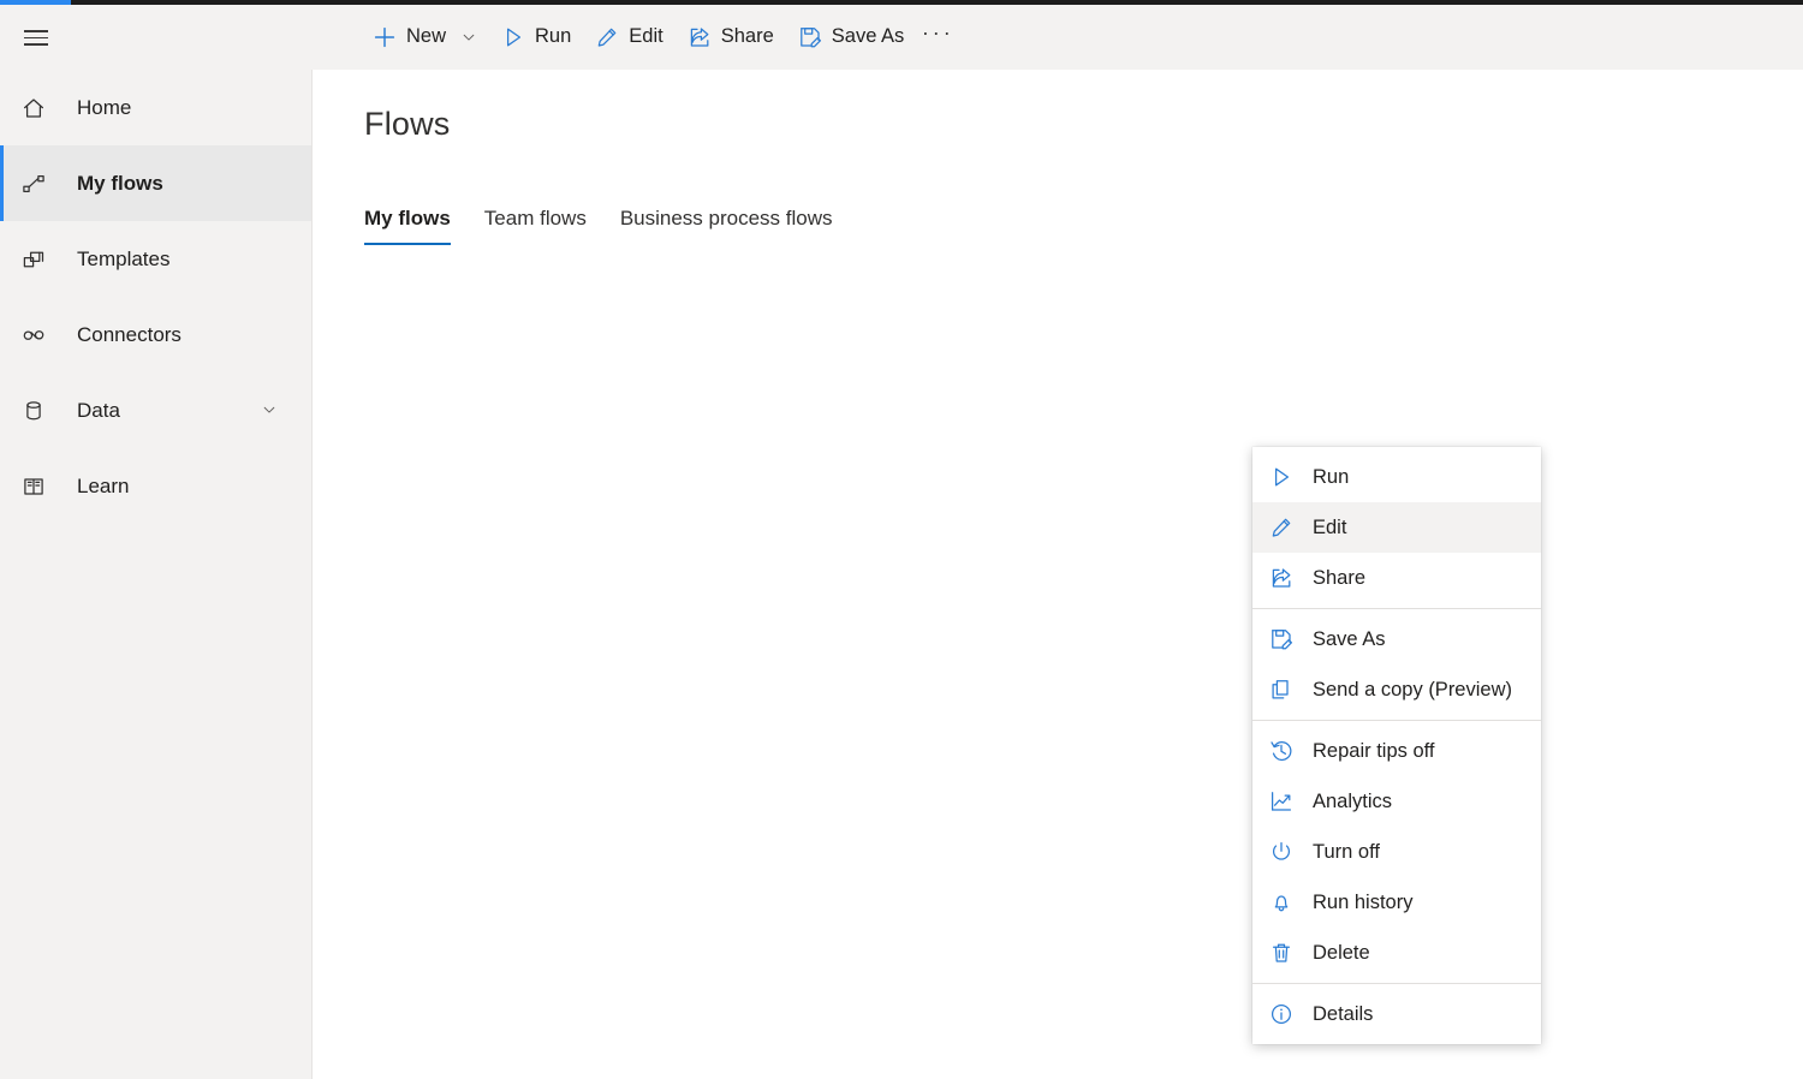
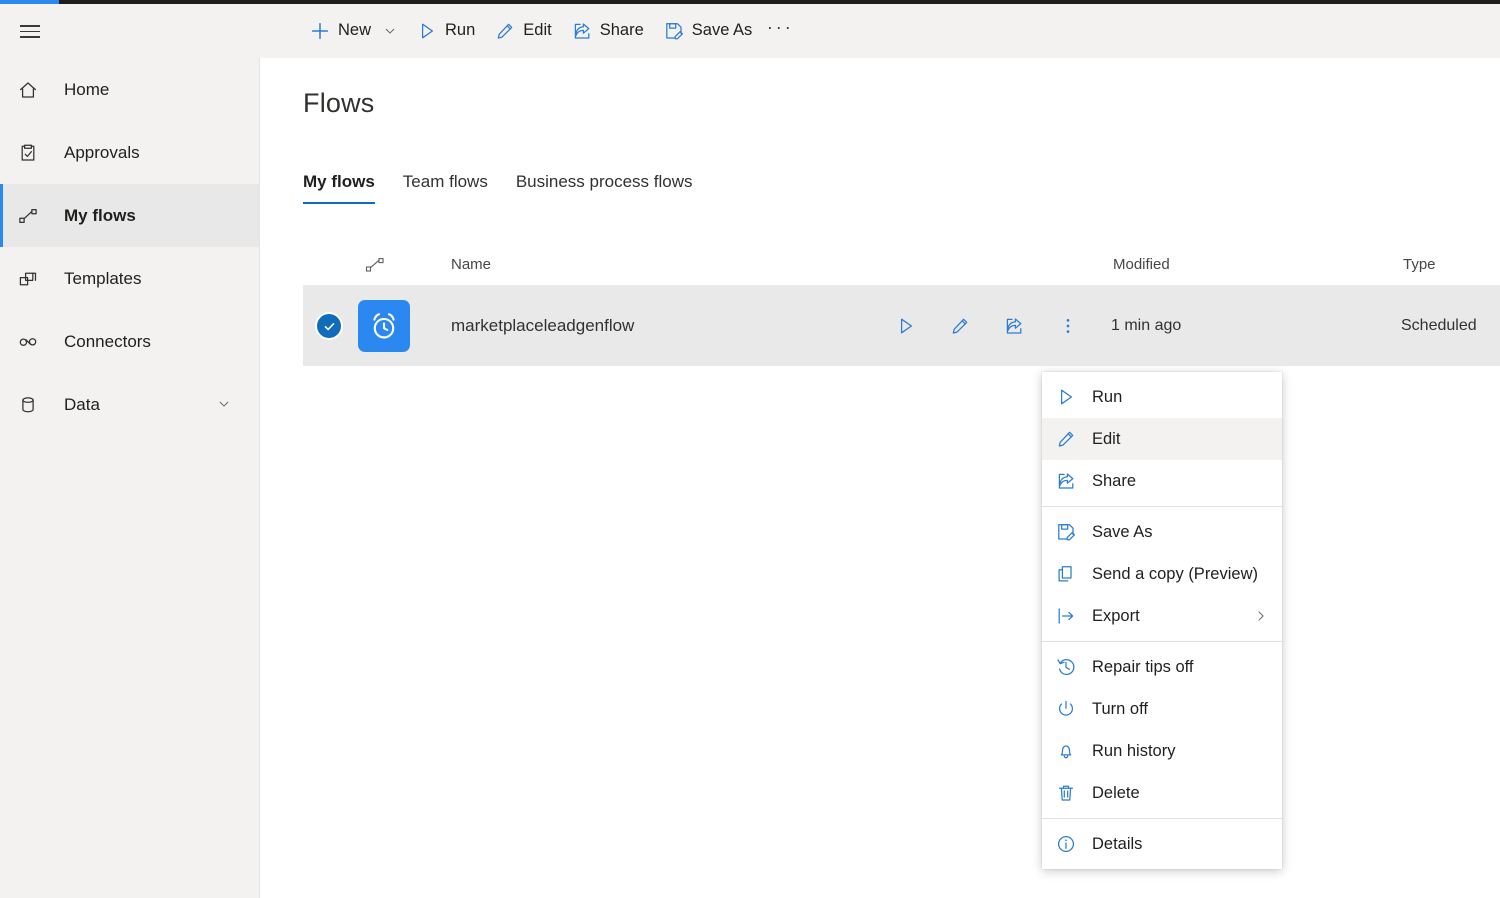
  New
  Run
  Edit
  Share
  Save As
  ···
  Home
+ Approvals
  My flows
  Templates
  Connectors
  Data
- Learn
  Flows
  My flows
  Team flows
  Business process flows
+ Name
+ Modified
+ Type
+ marketplaceleadgenflow
+ 1 min ago
+ Scheduled
  Run
  Edit
  Share
  Save As
  Send a copy (Preview)
+ Export
  Repair tips off
- Analytics
  Turn off
  Run history
  Delete
  Details
